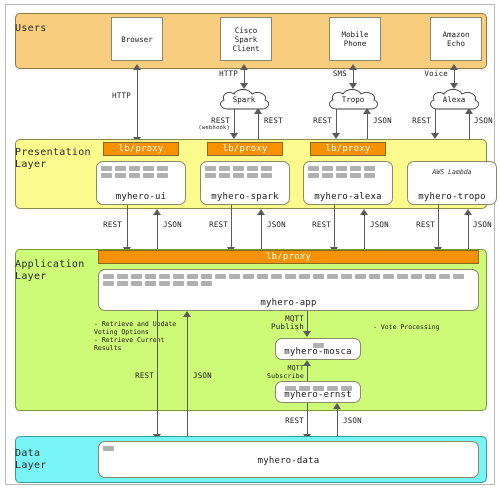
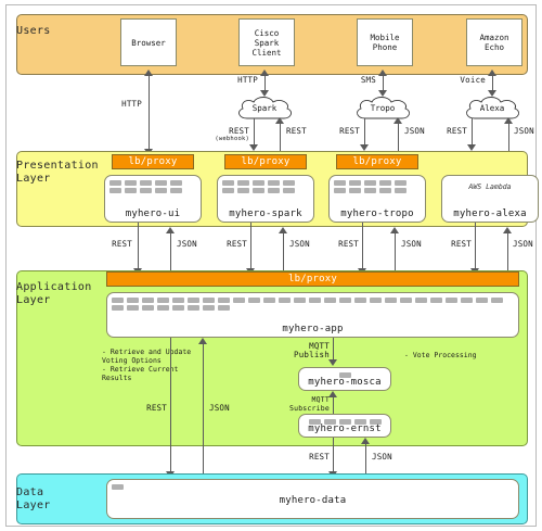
  Users
  Browser
  Cisco
  Spark
  Client
  Mobile
  Phone
  Amazon
  Echo
  HTTP
  HTTP
  Spark
  REST
  REST
  SMS
  Tropo
  REST
  JSON
  Voice
  Alexa
  REST
  JSON
  Presentation
  Layer
  lb/proxy
  lb/proxy
  lb/proxy
  myhero-ui
  myhero-spark
- myhero-alexa
+ myhero-tropo
  AWS Lambda
- myhero-tropo
+ myhero-alexa
  REST
  JSON
  REST
  JSON
  REST
  JSON
  REST
  JSON
  Application
  Layer
  lb/proxy
  myhero-app
  - Retrieve and Update
  Voting Options
  - Retrieve Current
  Results
  - Vote Processing
  MQTT
  Publish
  myhero-mosca
  MQTT
  Subscribe
  myhero-ernst
  REST
  JSON
  REST
  JSON
  Data
  Layer
  myhero-data
